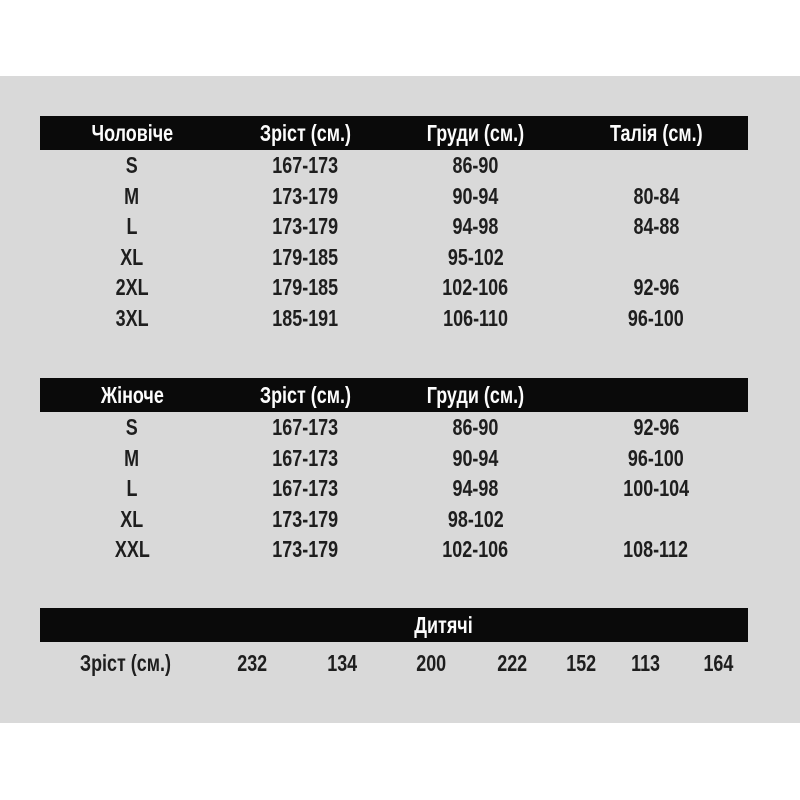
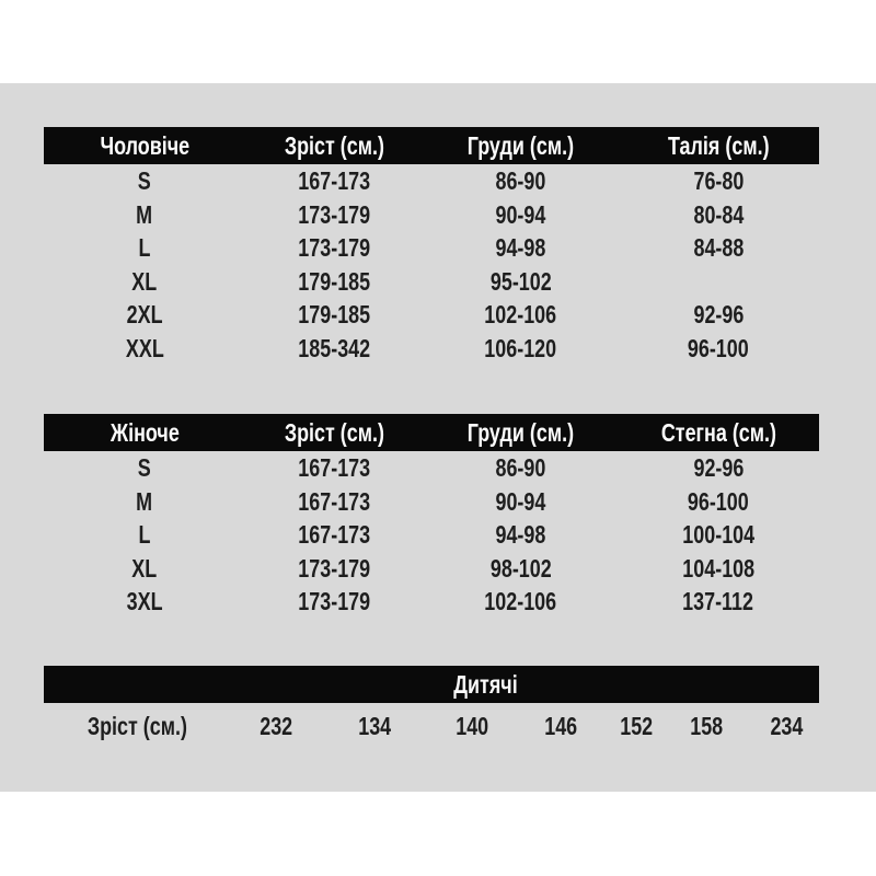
  Чоловіче
  Зріст (см.)
  Груди (см.)
  Талія (см.)
  S
  167-173
  86-90
+ 76-80
  M
  173-179
  90-94
  80-84
  L
  173-179
  94-98
  84-88
  XL
  179-185
  95-102
  2XL
  179-185
  102-106
  92-96
- 3XL
+ XXL
- 185-191
+ 185-342
- 106-110
+ 106-120
  96-100
  Жіноче
  Зріст (см.)
  Груди (см.)
+ Стегна (см.)
  S
  167-173
  86-90
  92-96
  M
  167-173
  90-94
  96-100
  L
  167-173
  94-98
  100-104
  XL
  173-179
  98-102
+ 104-108
- XXL
+ 3XL
  173-179
  102-106
- 108-112
+ 137-112
  Дитячі
  Зріст (см.)
  232
  134
- 200
+ 140
- 222
+ 146
  152
- 113
+ 158
- 164
+ 234
